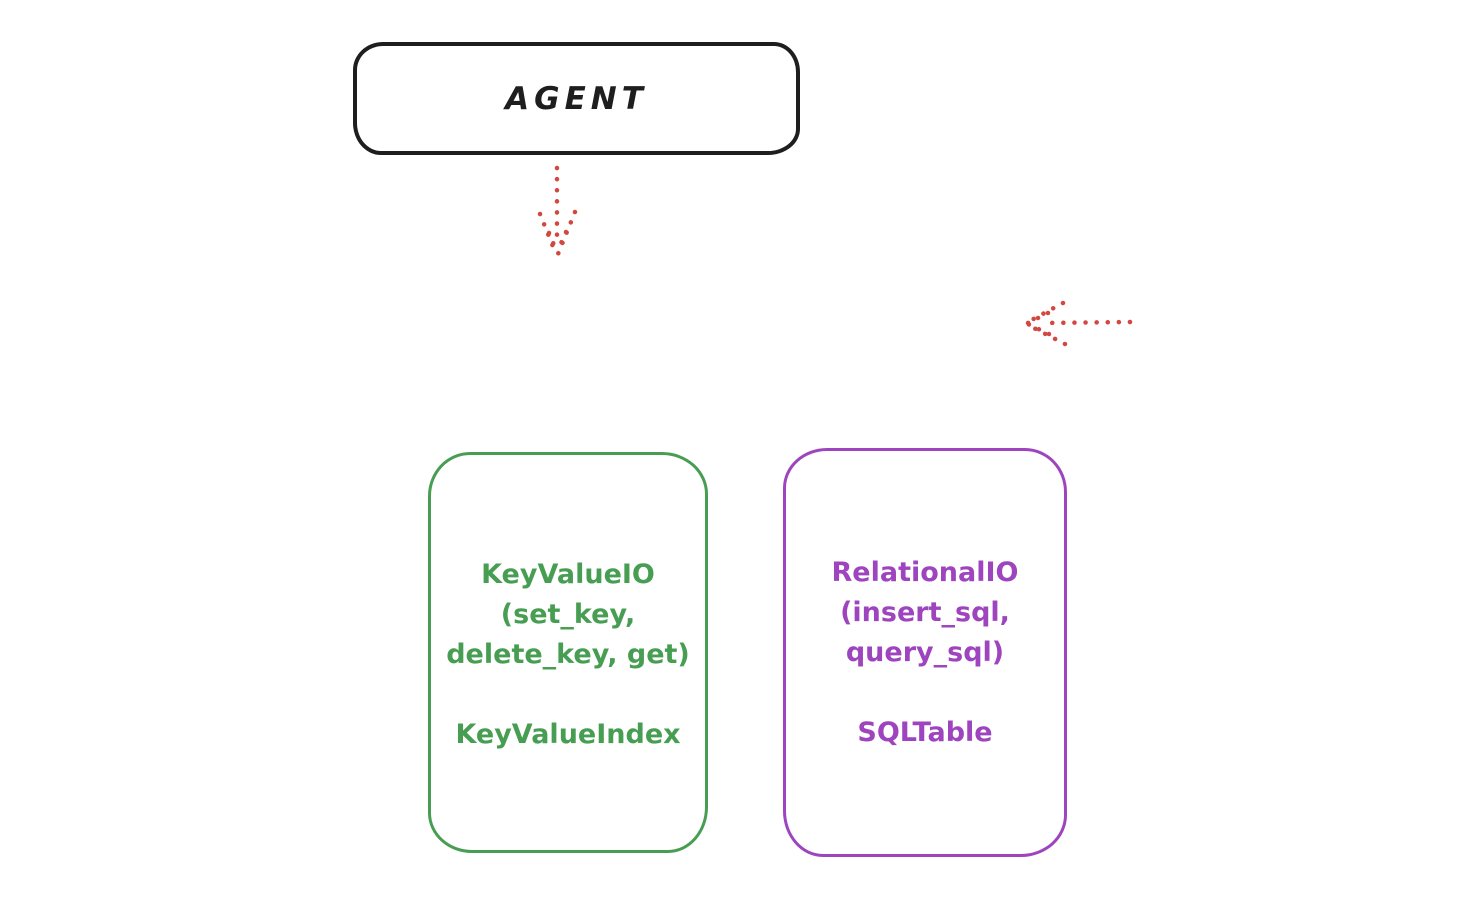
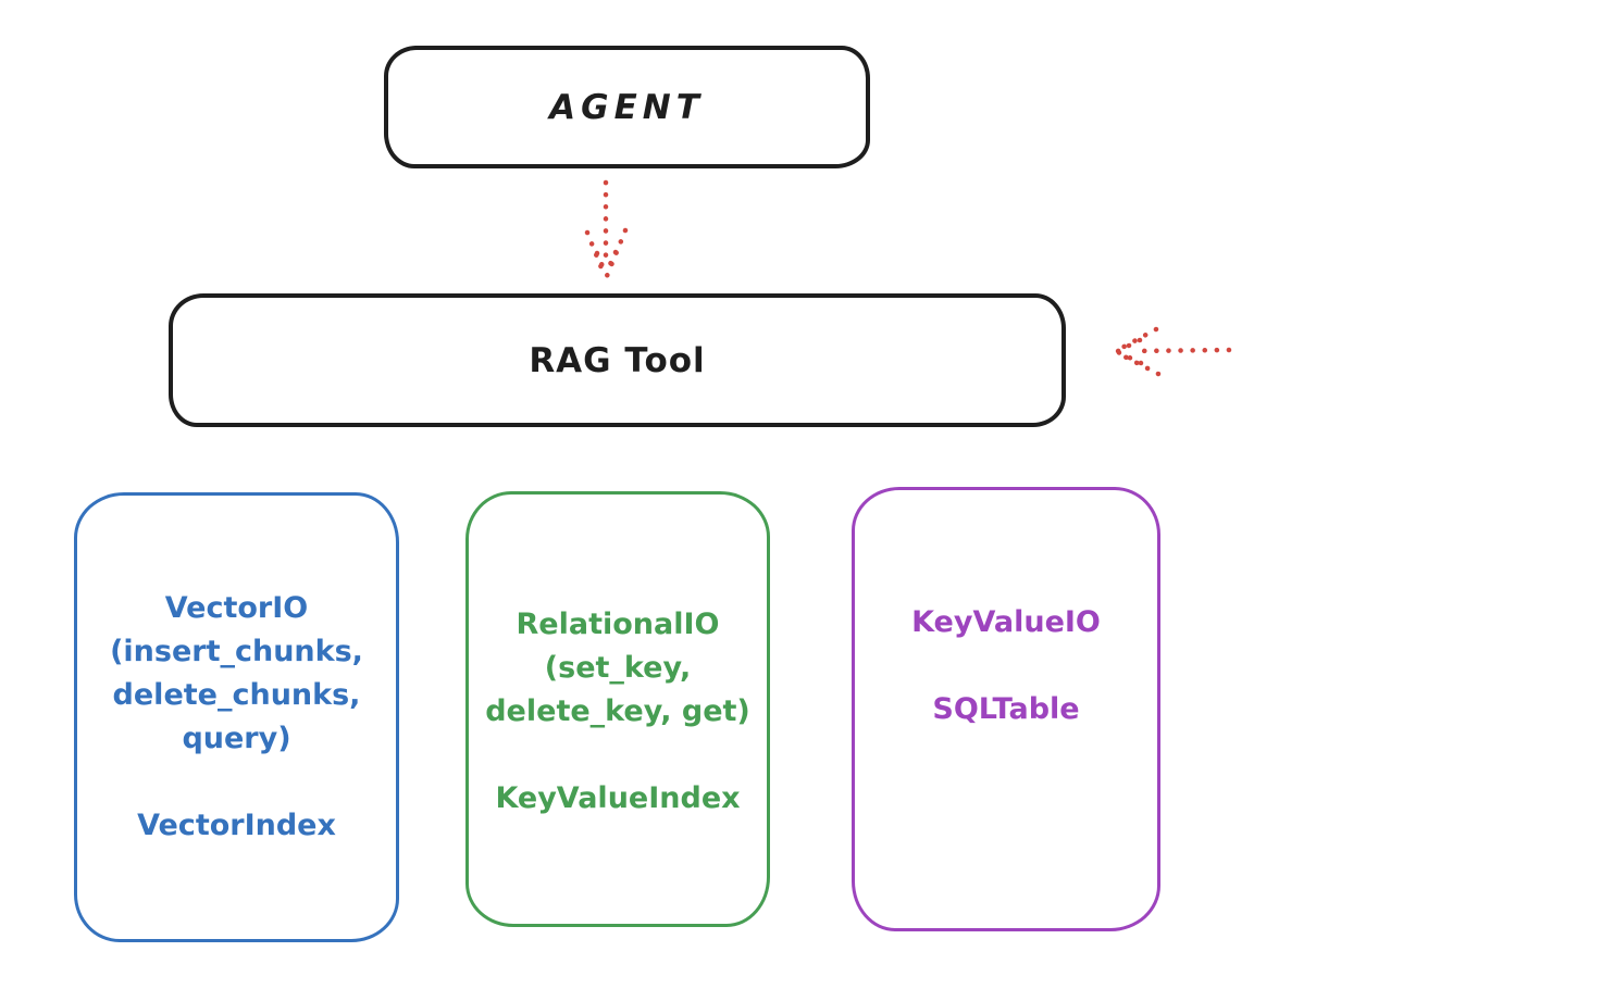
  AGENT
+ RAG Tool
+ VectorIO
+ (insert_chunks,
+ delete_chunks,
+ query)
+ VectorIndex
- KeyValueIO
+ RelationalIO
  (set_key,
  delete_key, get)
  KeyValueIndex
- RelationalIO
+ KeyValueIO
- (insert_sql,
- query_sql)
  SQLTable
